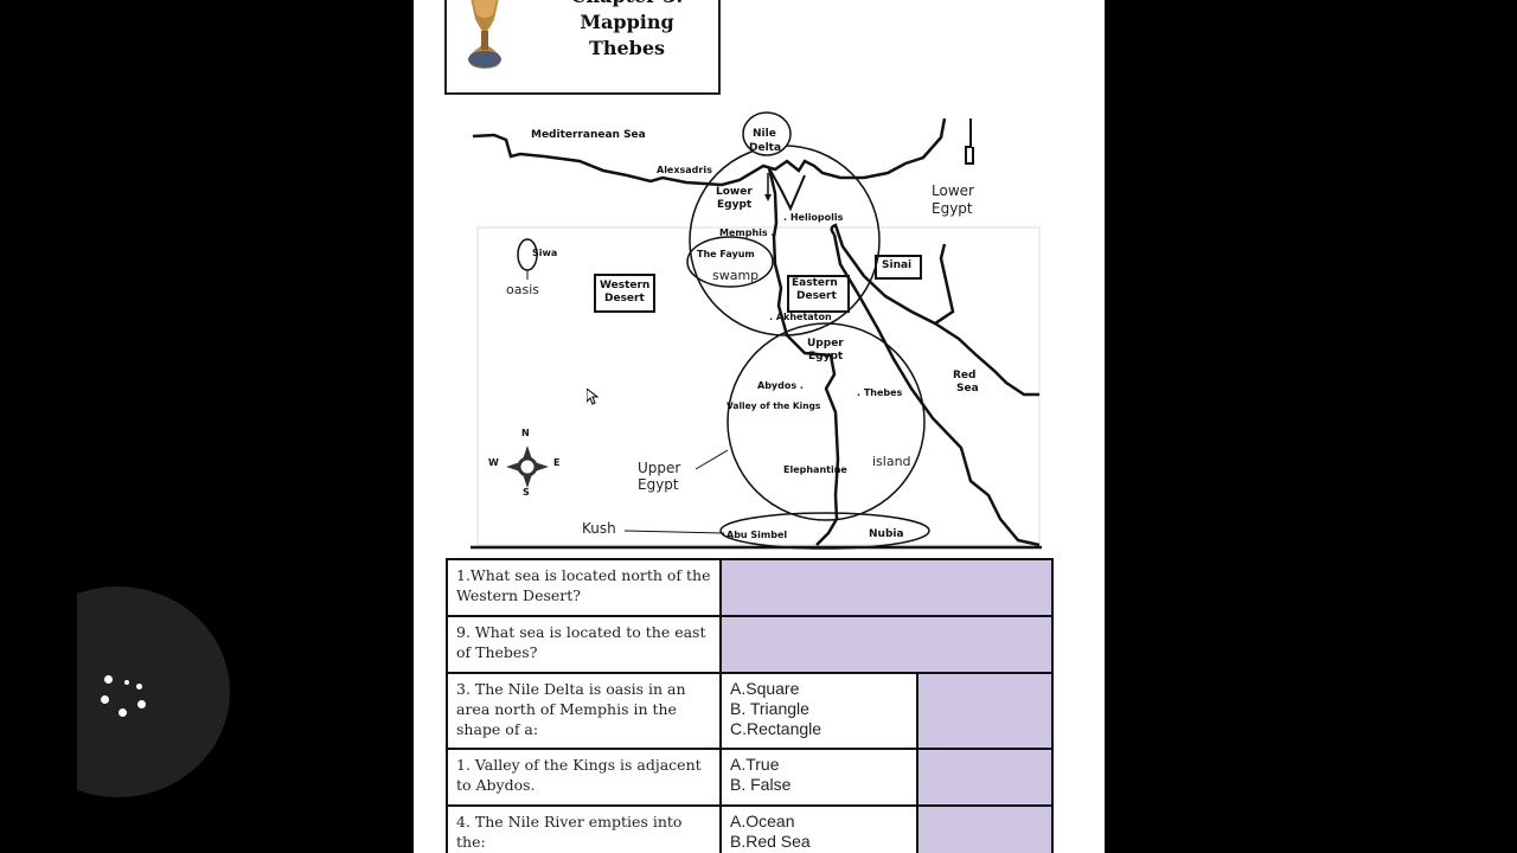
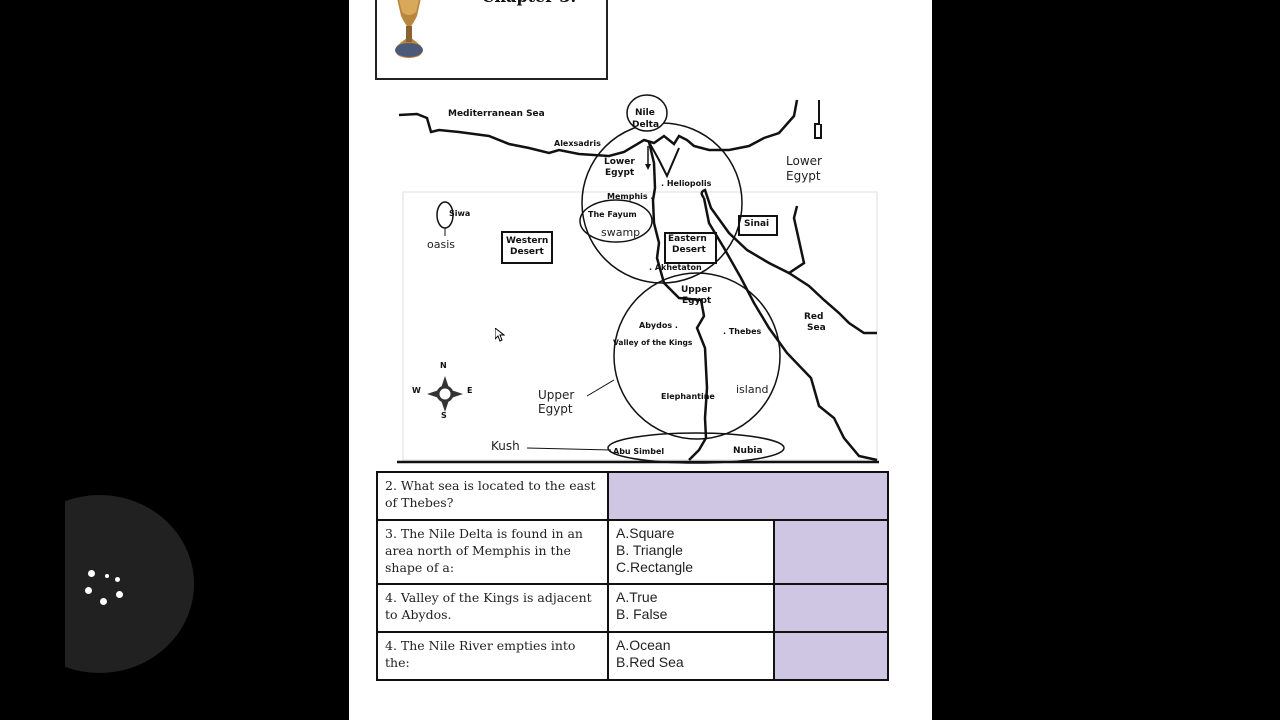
- Mapping Thebes
  Mediterranean Sea
  Nile
  Delta
  Alexsadris
  Lower
  Egypt
  Lower
  Egypt
  . Heliopolis
  Memphis .
  The Fayum
  swamp
  Siwa
  oasis
  Western
  Desert
  Eastern
  Desert
  Sinai
  . Akhetaton
  Upper
  Egypt
  Abydos .
  . Thebes
  Valley of the Kings
  Red
  Sea
  Upper
  Egypt
  Elephantine
  island
  Kush
  Abu Simbel
  Nubia
  N
  S
  E
  W
- 1.What sea is located north of the Western Desert?
- 9. What sea is located to the east of Thebes?
+ 2. What sea is located to the east of Thebes?
- 3. The Nile Delta is oasis in an area north of Memphis in the shape of a:	A.Square B. Triangle C.Rectangle
+ 3. The Nile Delta is found in an area north of Memphis in the shape of a:	A.Square B. Triangle C.Rectangle
- 1. Valley of the Kings is adjacent to Abydos.	A.True B. False
+ 4. Valley of the Kings is adjacent to Abydos.	A.True B. False
  4. The Nile River empties into the:	A.Ocean B.Red Sea
